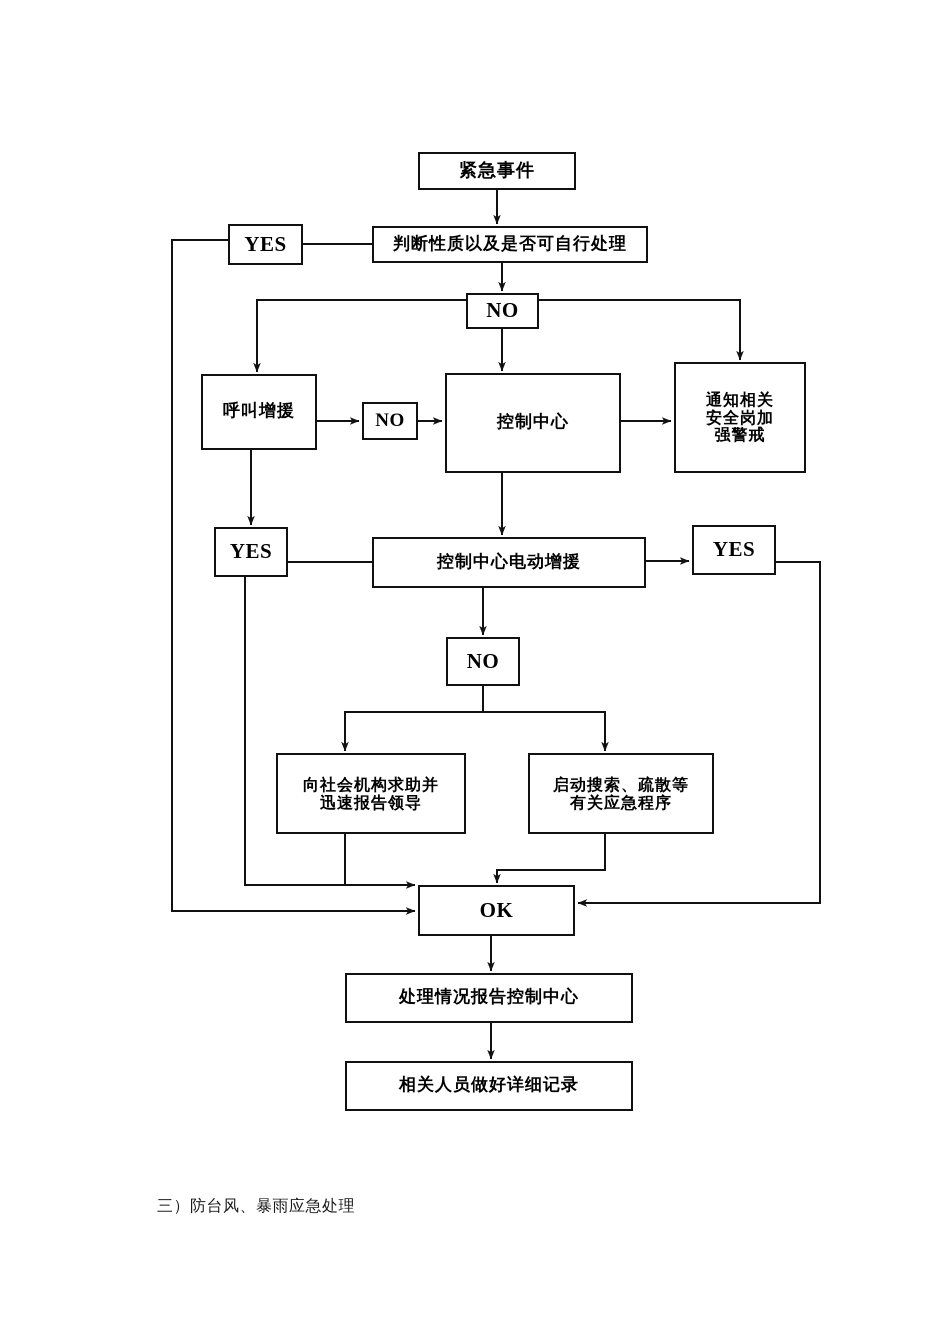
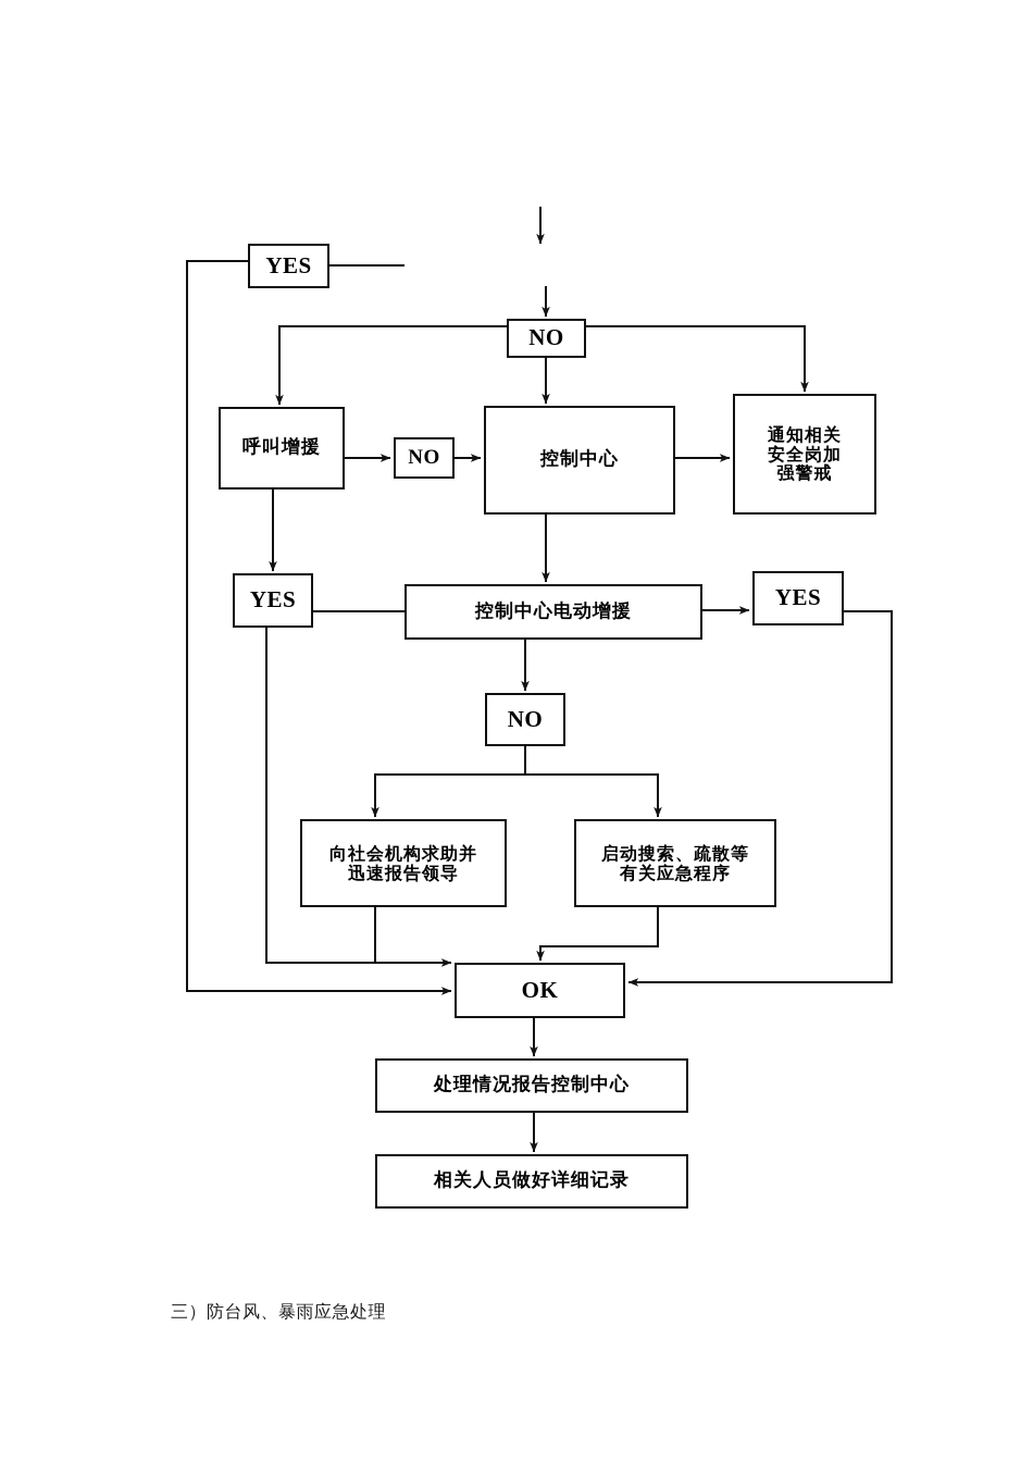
- 紧急事件
- 判断性质以及是否可自行处理
  YES
  NO
  呼叫增援
  NO
  控制中心
  通知相关
  安全岗加
  强警戒
  YES
  控制中心电动增援
  YES
  NO
  向社会机构求助并
  迅速报告领导
  启动搜索、疏散等
  有关应急程序
  OK
  处理情况报告控制中心
  相关人员做好详细记录
  三）防台风、暴雨应急处理
